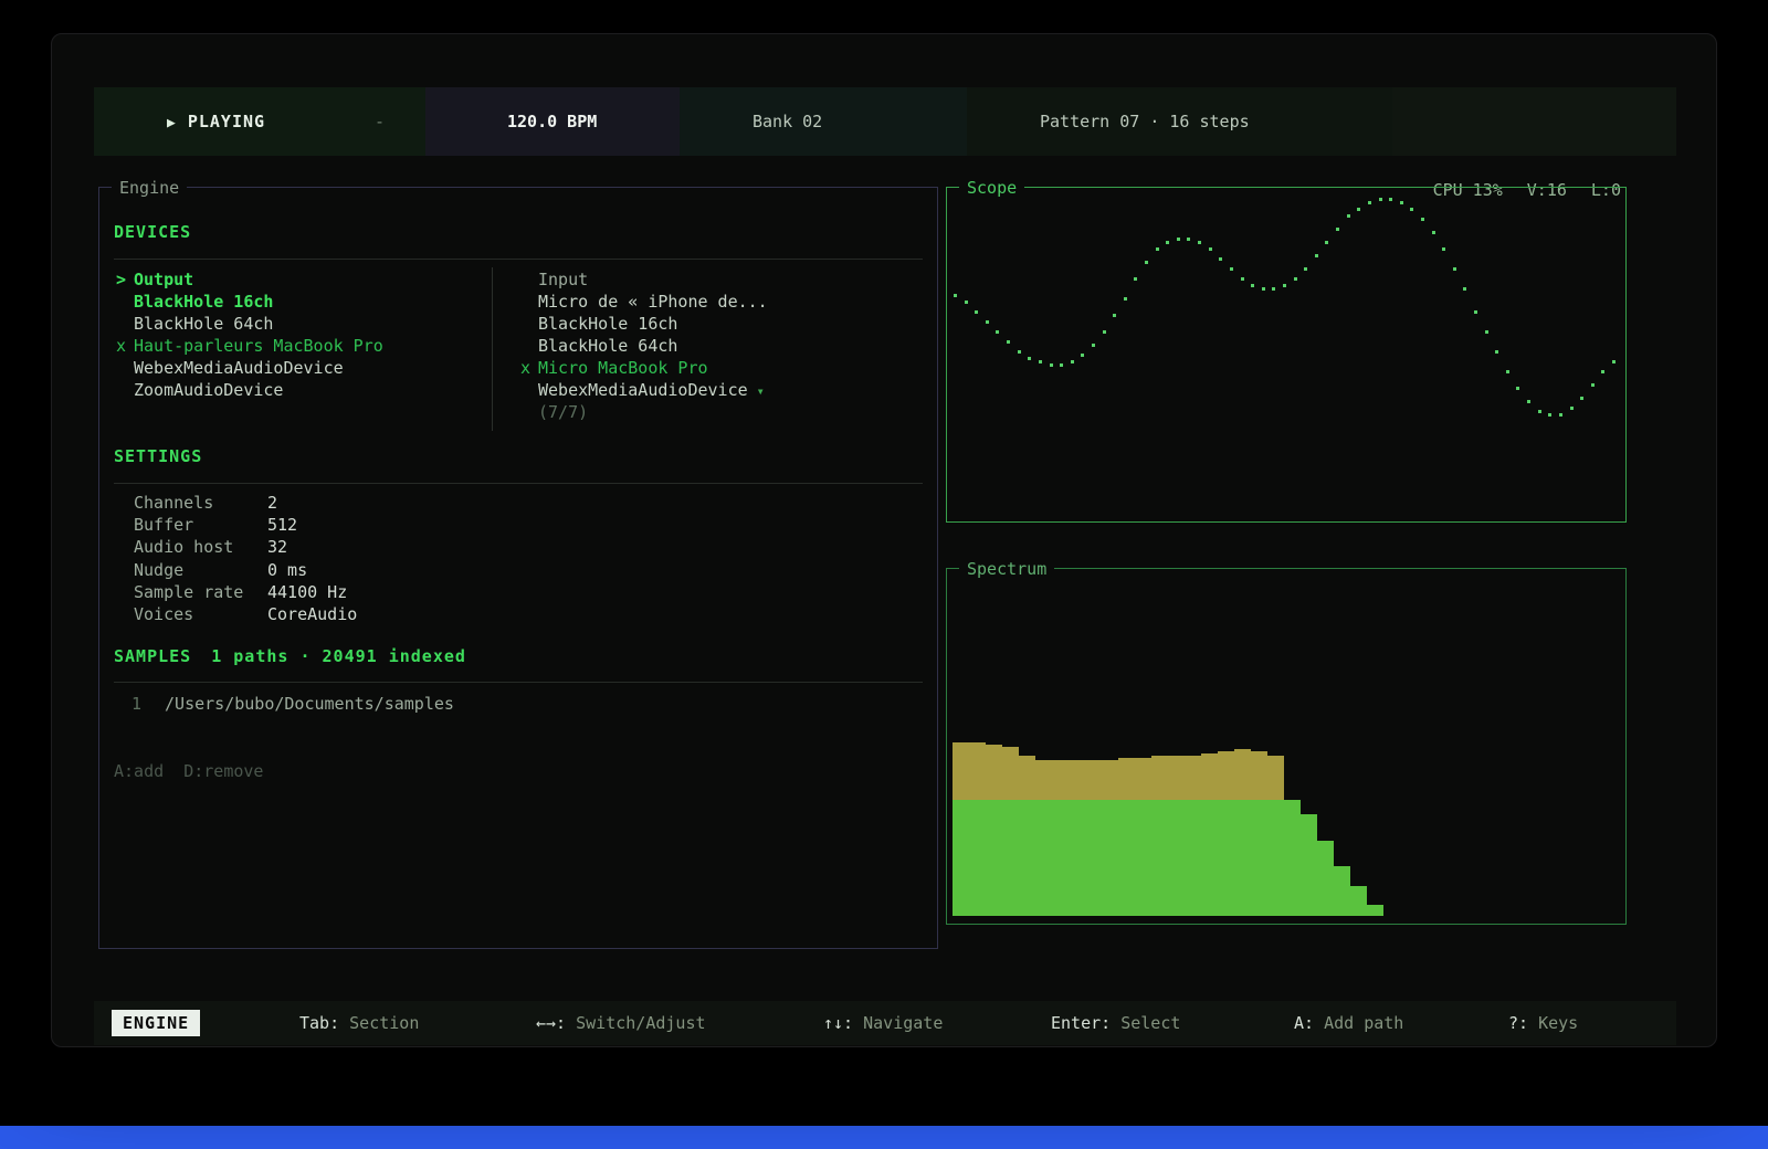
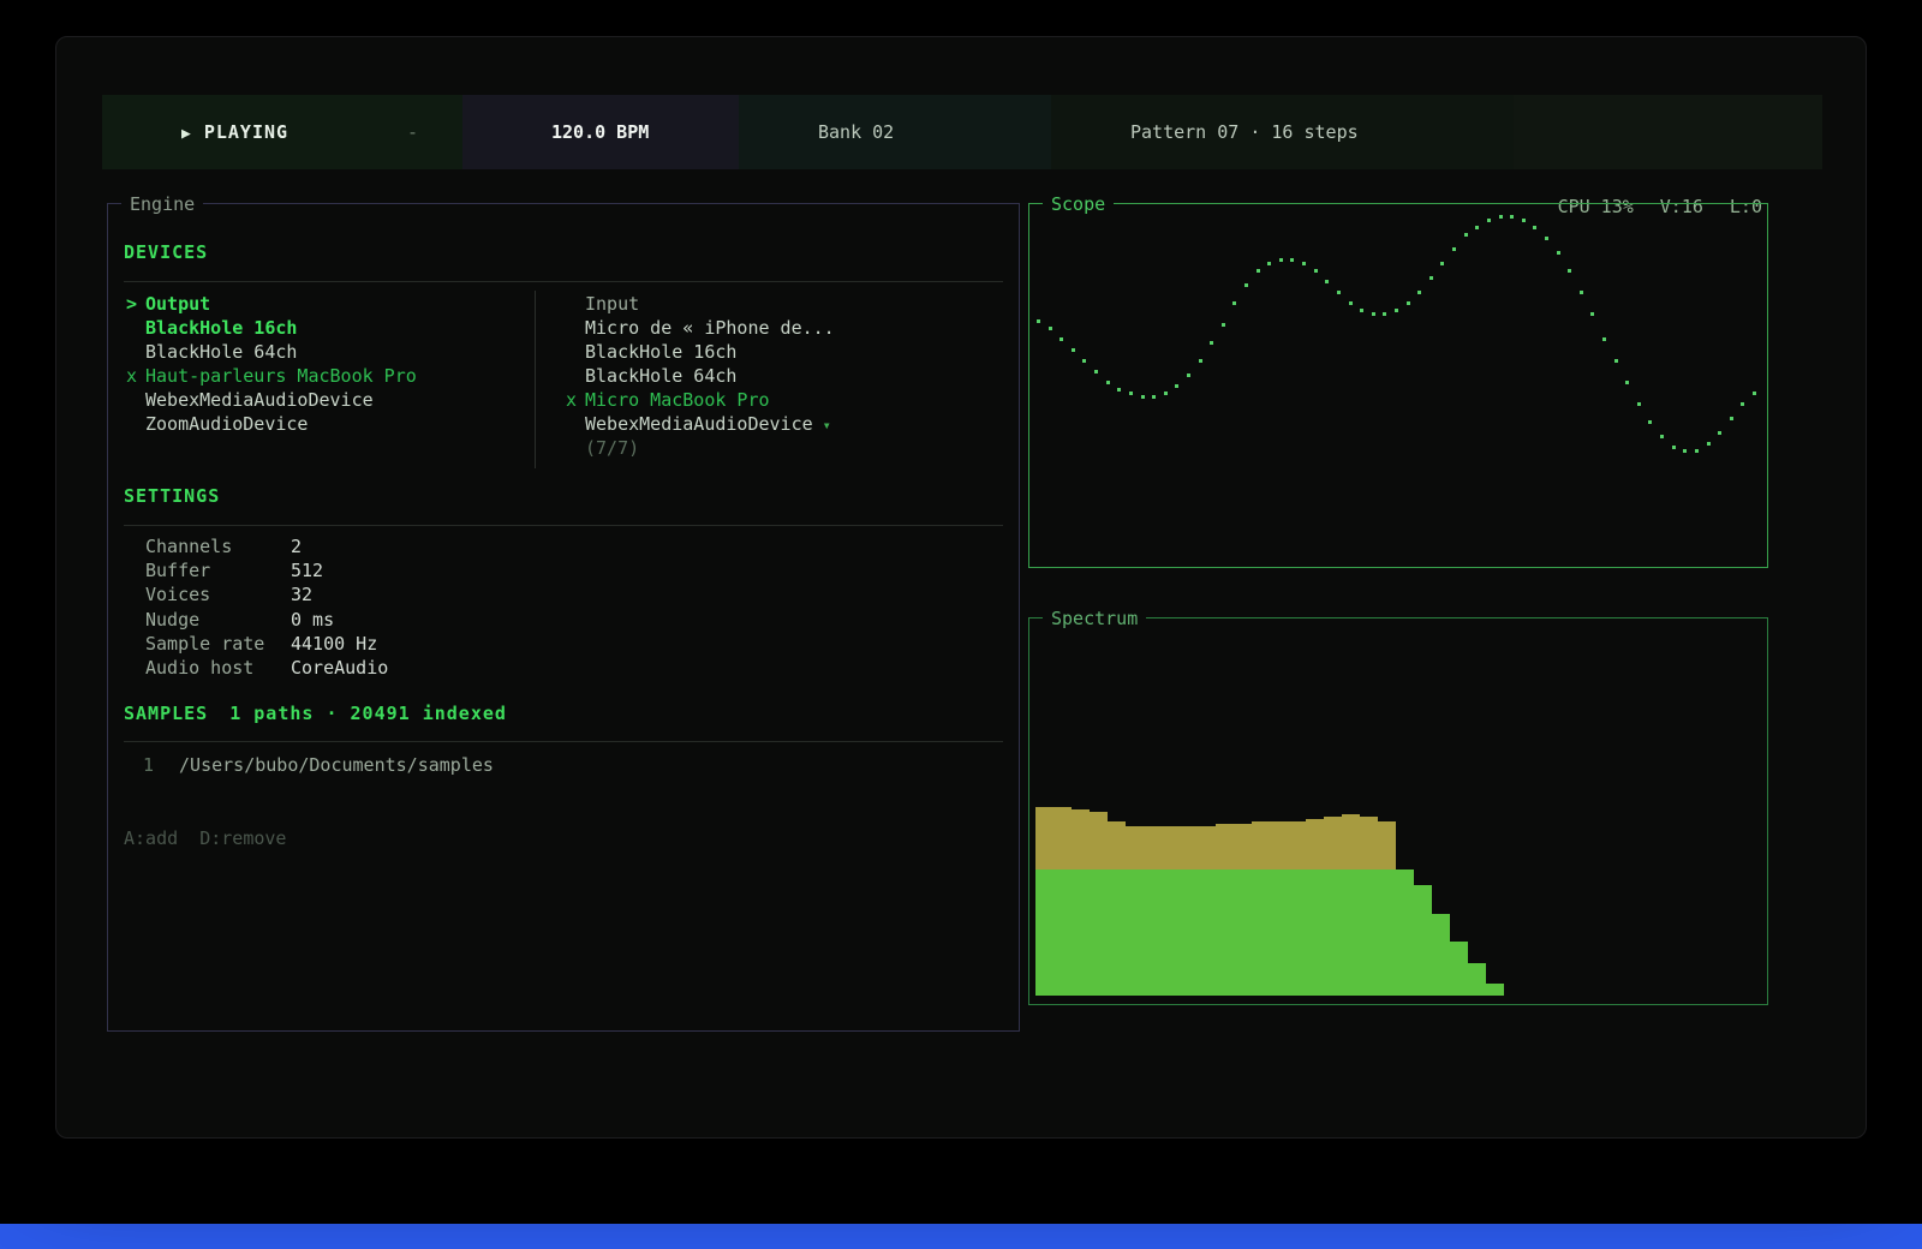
  ▶ PLAYING
  -
  120.0 BPM
  Bank 02
  Pattern 07 · 16 steps
  CPU 13% V:16 L:0
  Engine
  DEVICES
  > Output
  BlackHole 16ch
  BlackHole 64ch
  x Haut-parleurs MacBook Pro
  WebexMediaAudioDevice
  ZoomAudioDevice
  Input
  Micro de « iPhone de...
  BlackHole 16ch
  BlackHole 64ch
  x Micro MacBook Pro
  WebexMediaAudioDevice ▾
  (7/7)
  SETTINGS
  Channels 2
  Buffer 512
- Audio host 32
+ Voices 32
  Nudge 0 ms
  Sample rate 44100 Hz
- Voices CoreAudio
+ Audio host CoreAudio
  SAMPLES 1 paths · 20491 indexed
  1 /Users/bubo/Documents/samples
  A:add D:remove
  Scope
  Spectrum
- ENGINE
- Tab: Section
- ←→: Switch/Adjust
- ↑↓: Navigate
- Enter: Select
- A: Add path
- ?: Keys
